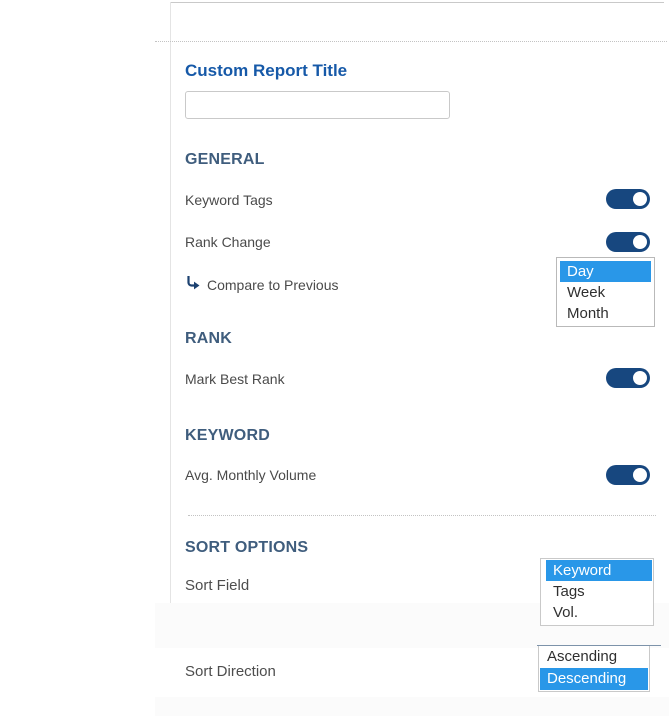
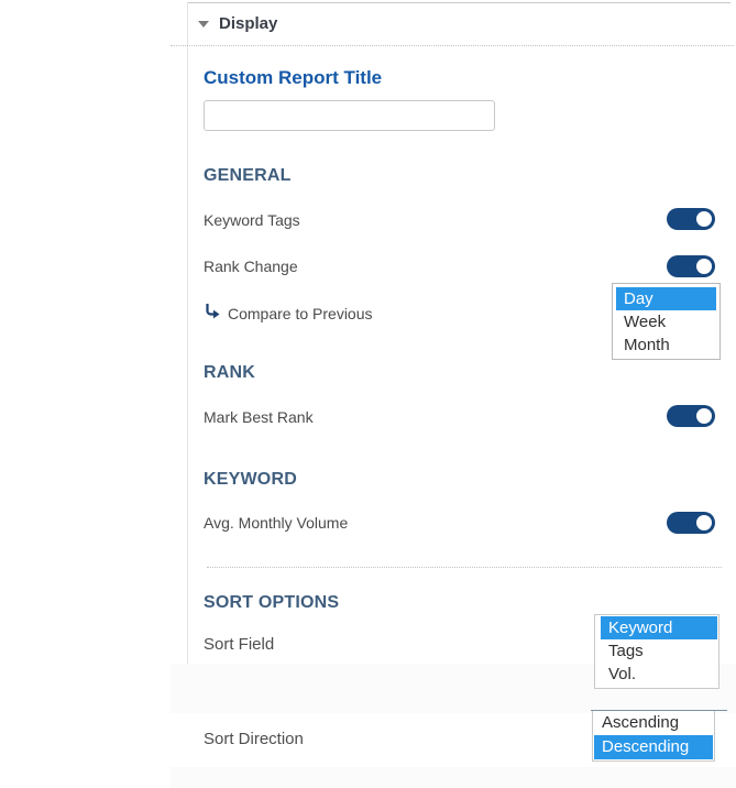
+ Display
  Custom Report Title
  GENERAL
  Keyword Tags
  Rank Change
  Day
  Week
  Month
  Compare to Previous
  RANK
  Mark Best Rank
  KEYWORD
  Avg. Monthly Volume
  SORT OPTIONS
  Sort Field
  Keyword
  Tags
  Vol.
  Sort Direction
  Ascending
  Descending
